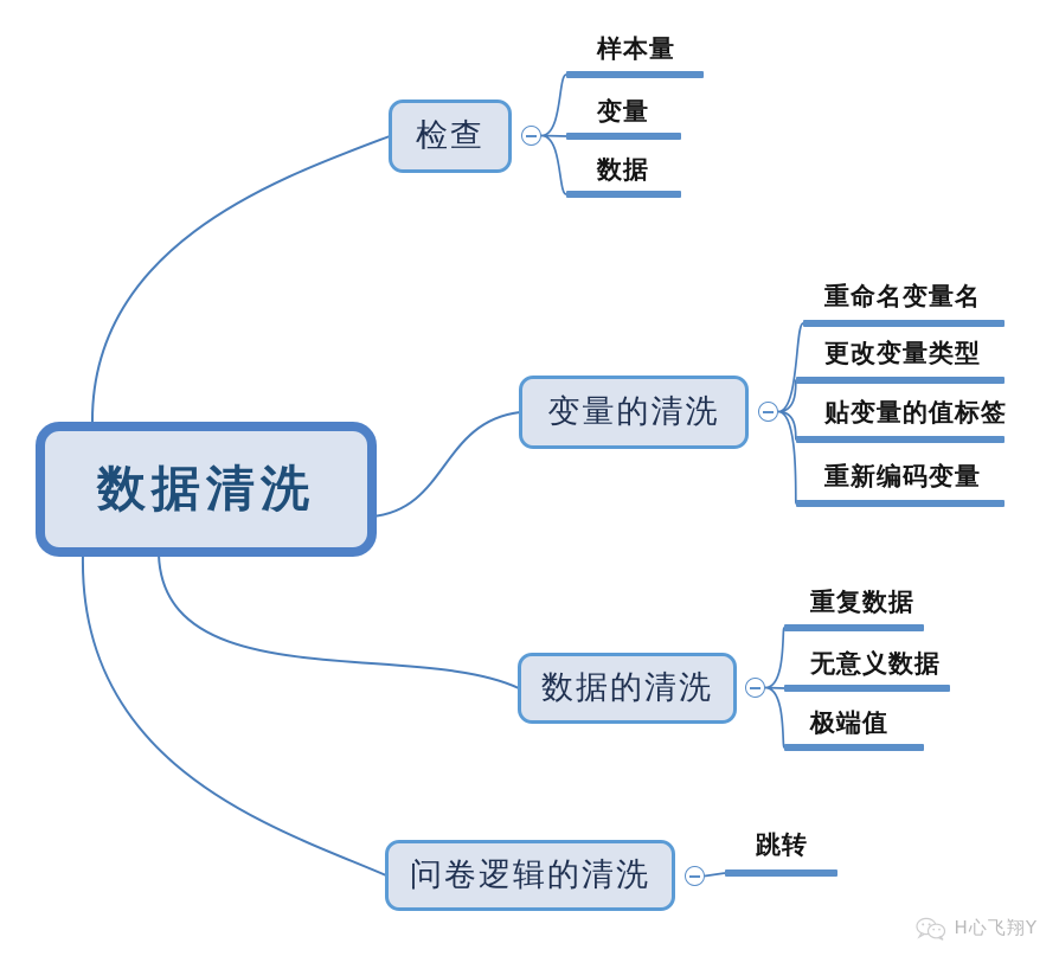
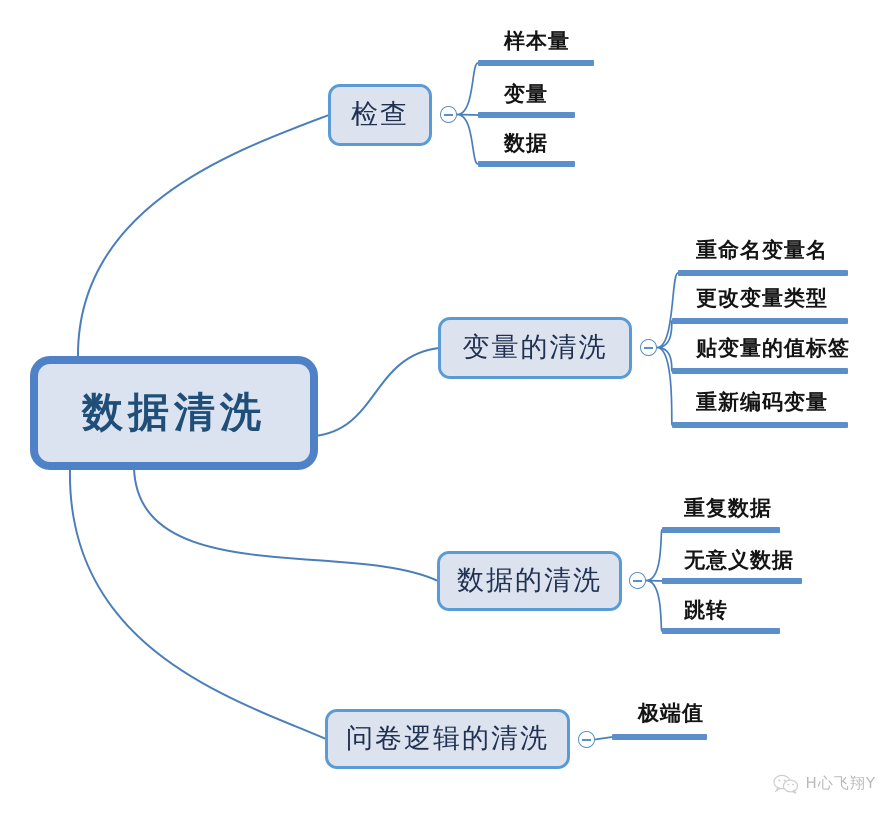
  数据清洗
  检查
  样本量
  变量
  数据
  变量的清洗
  重命名变量名
  更改变量类型
  贴变量的值标签
  重新编码变量
  数据的清洗
  重复数据
  无意义数据
- 极端值
+ 跳转
  问卷逻辑的清洗
- 跳转
+ 极端值
  H心飞翔Y
